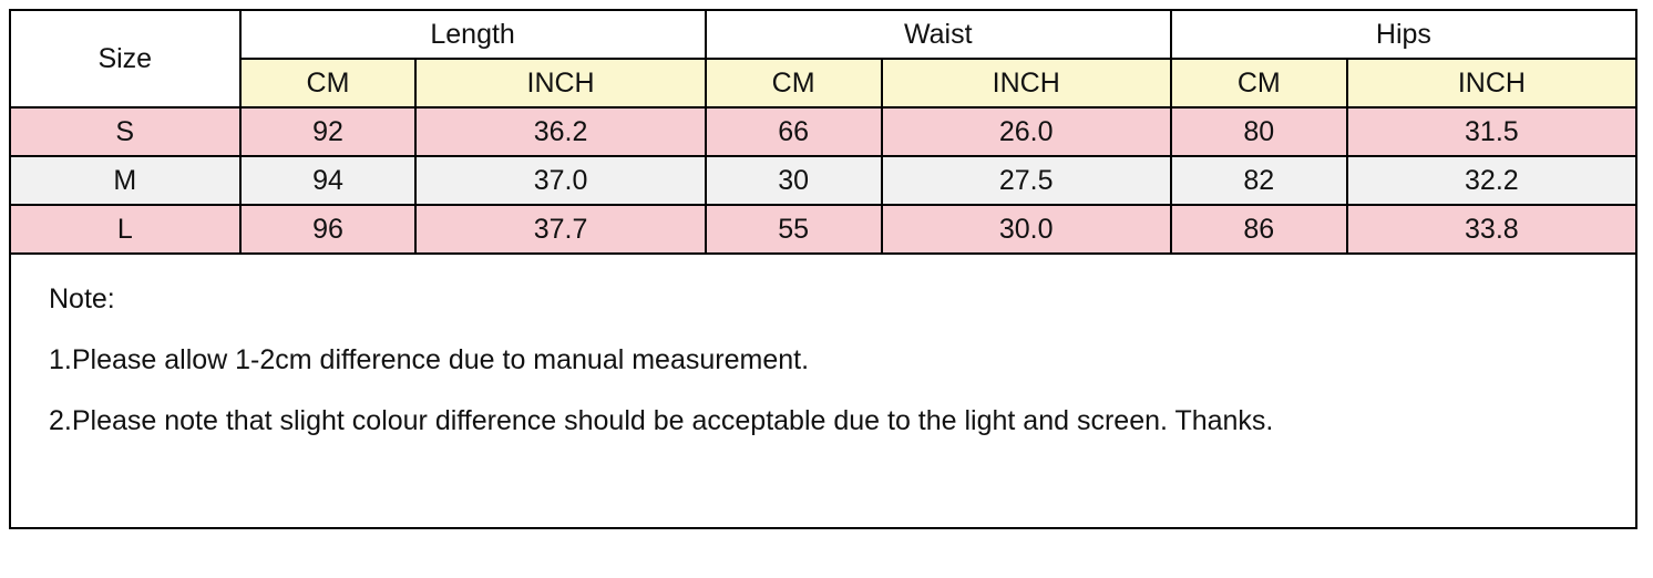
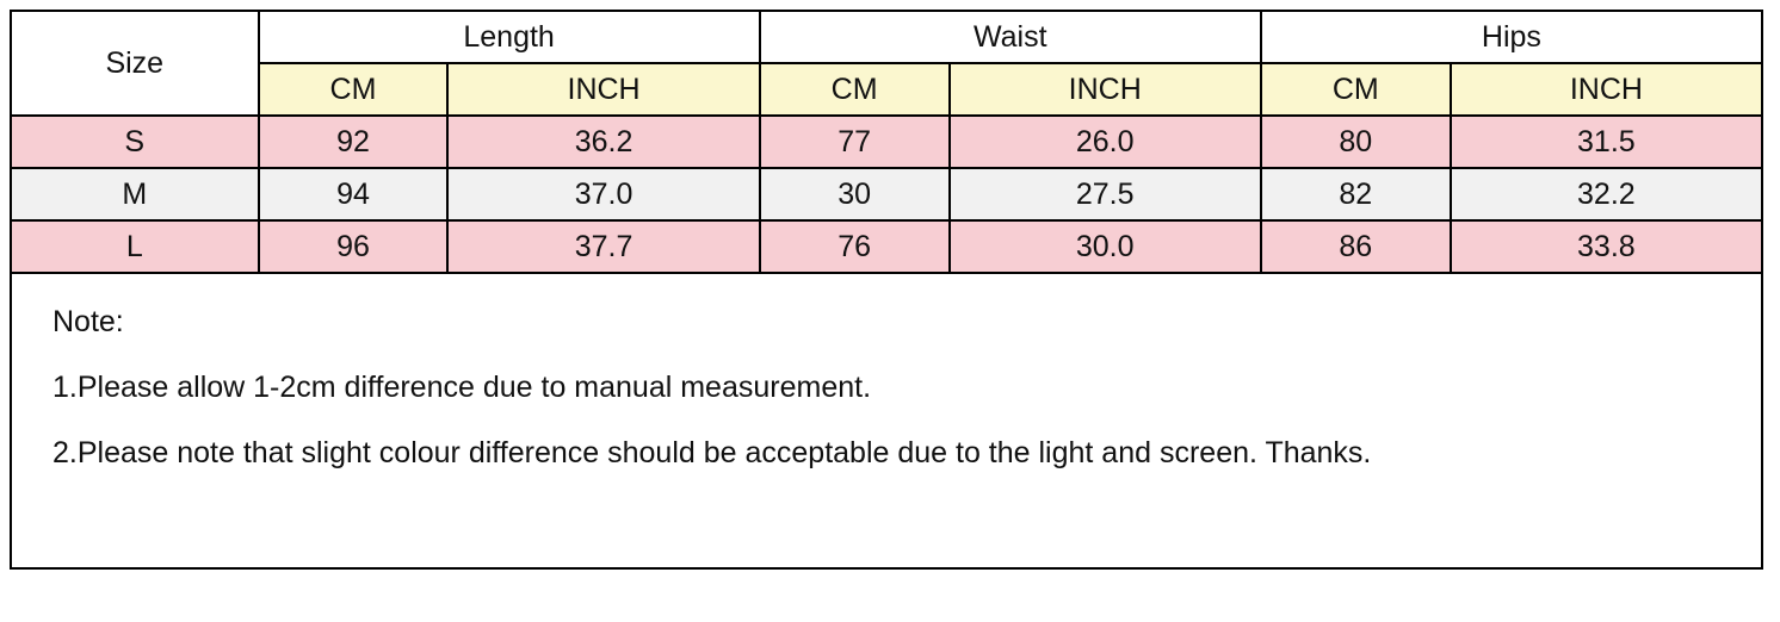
  Size	Length	Waist	Hips
  CM	INCH	CM	INCH	CM	INCH
- S	92	36.2	66	26.0	80	31.5
+ S	92	36.2	77	26.0	80	31.5
  M	94	37.0	30	27.5	82	32.2
- L	96	37.7	55	30.0	86	33.8
+ L	96	37.7	76	30.0	86	33.8
  Note:
  1.Please allow 1-2cm difference due to manual measurement.
  2.Please note that slight colour difference should be acceptable due to the light and screen. Thanks.
